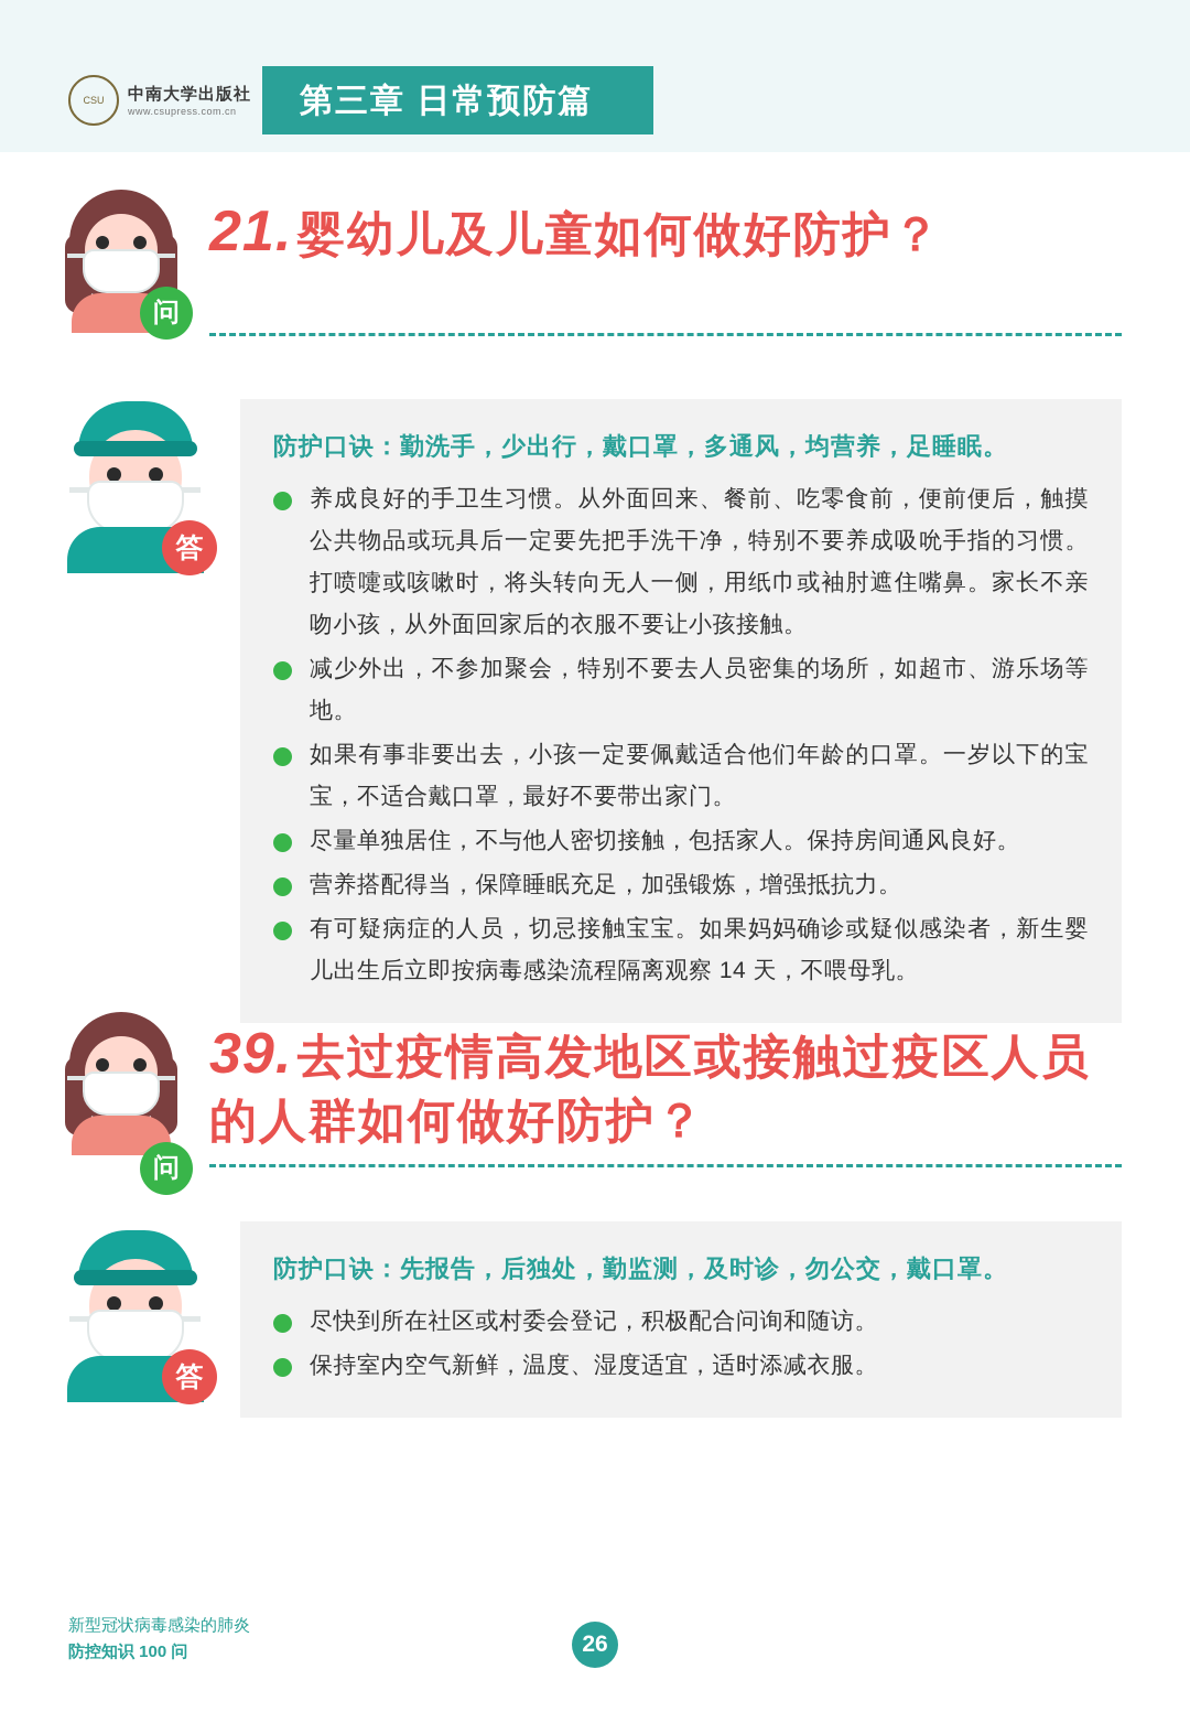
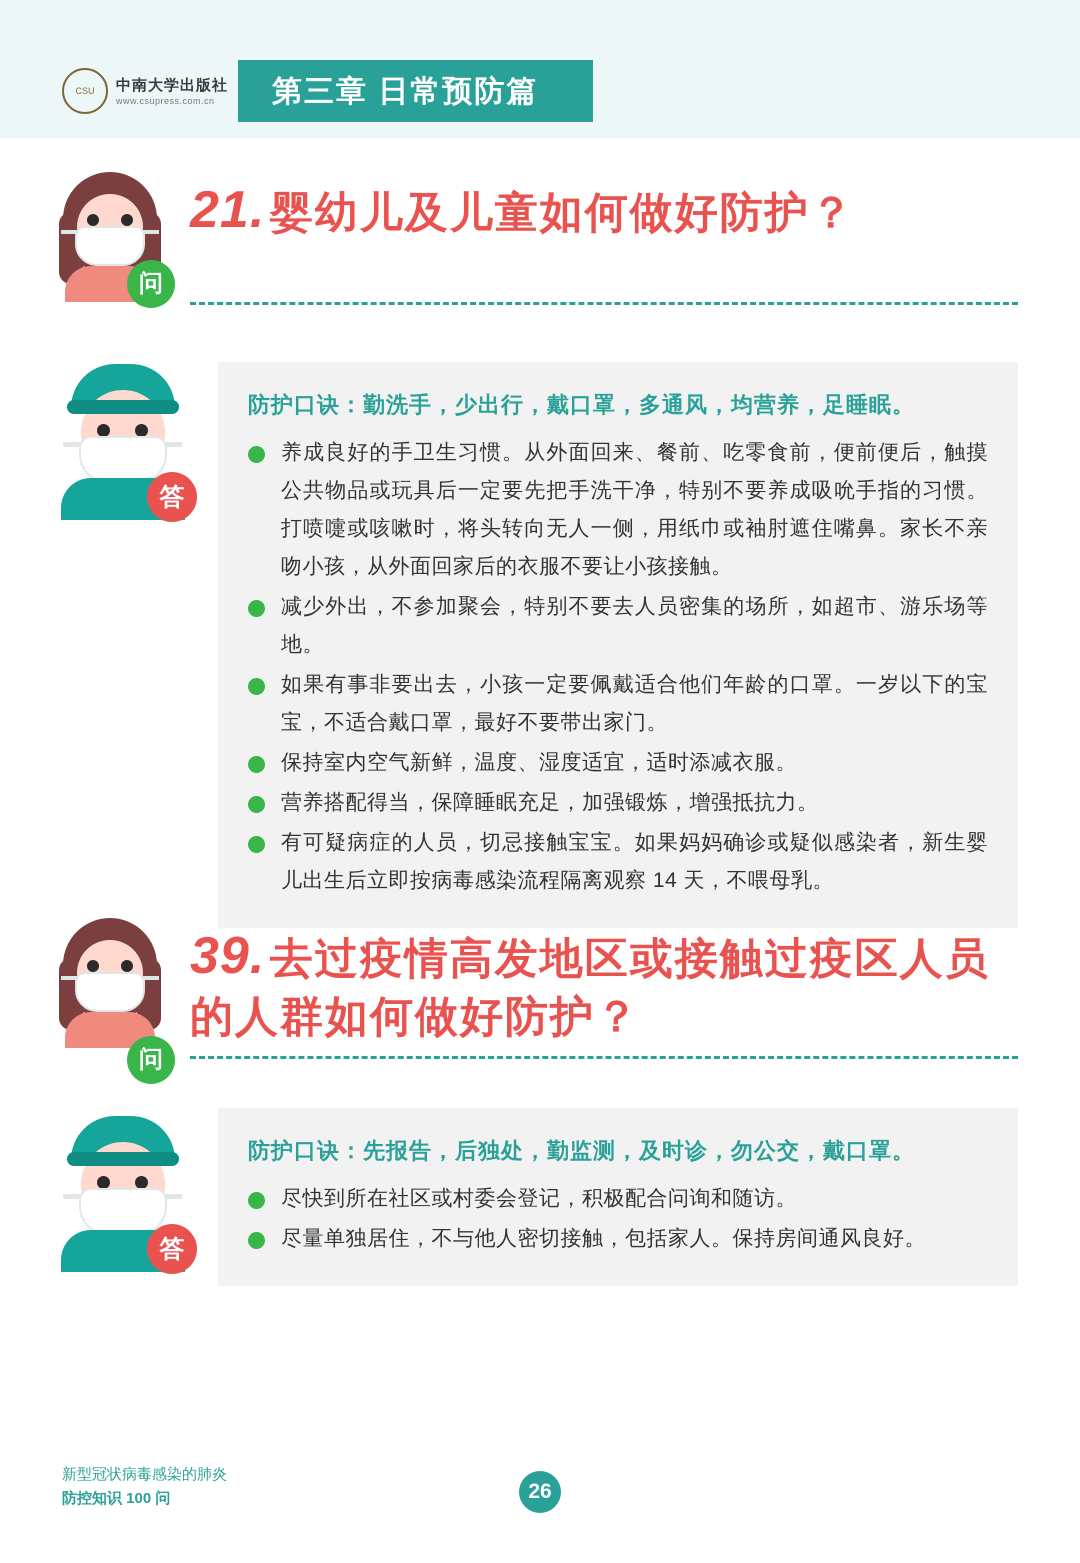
  CSU
  中南大学出版社
  www.csupress.com.cn
  第三章 日常预防篇
  问
  21. 婴幼儿及儿童如何做好防护？
  答
  防护口诀：勤洗手，少出行，戴口罩，多通风，均营养，足睡眠。
  养成良好的手卫生习惯。从外面回来、餐前、吃零食前，便前便后，触摸公共物品或玩具后一定要先把手洗干净，特别不要养成吸吮手指的习惯。打喷嚏或咳嗽时，将头转向无人一侧，用纸巾或袖肘遮住嘴鼻。家长不亲吻小孩，从外面回家后的衣服不要让小孩接触。
  减少外出，不参加聚会，特别不要去人员密集的场所，如超市、游乐场等地。
  如果有事非要出去，小孩一定要佩戴适合他们年龄的口罩。一岁以下的宝宝，不适合戴口罩，最好不要带出家门。
- 尽量单独居住，不与他人密切接触，包括家人。保持房间通风良好。
+ 保持室内空气新鲜，温度、湿度适宜，适时添减衣服。
  营养搭配得当，保障睡眠充足，加强锻炼，增强抵抗力。
  有可疑病症的人员，切忌接触宝宝。如果妈妈确诊或疑似感染者，新生婴儿出生后立即按病毒感染流程隔离观察 14 天，不喂母乳。
  问
  39. 去过疫情高发地区或接触过疫区人员的人群如何做好防护？
  答
  防护口诀：先报告，后独处，勤监测，及时诊，勿公交，戴口罩。
  尽快到所在社区或村委会登记，积极配合问询和随访。
- 保持室内空气新鲜，温度、湿度适宜，适时添减衣服。
+ 尽量单独居住，不与他人密切接触，包括家人。保持房间通风良好。
  新型冠状病毒感染的肺炎
  防控知识 100 问
  26
